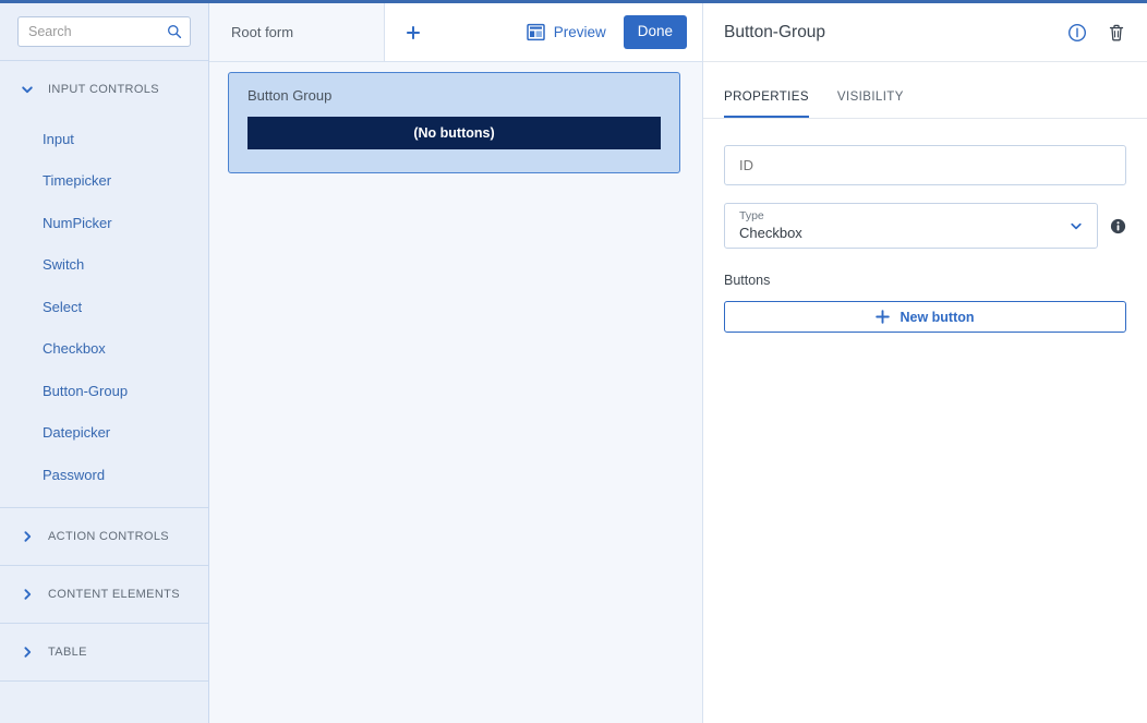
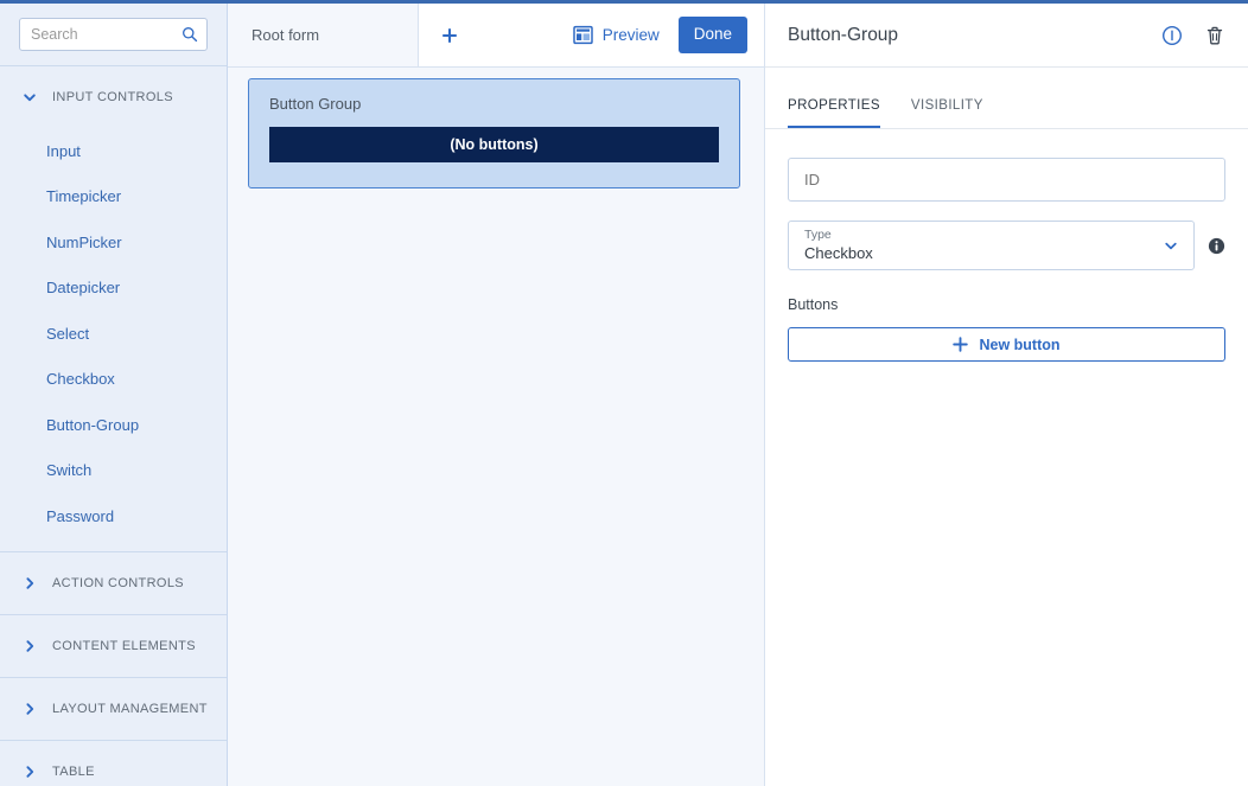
  Search
  INPUT CONTROLS
  Input
  Timepicker
  NumPicker
- Switch
+ Datepicker
  Select
  Checkbox
  Button-Group
- Datepicker
+ Switch
  Password
  ACTION CONTROLS
  CONTENT ELEMENTS
+ LAYOUT MANAGEMENT
  TABLE
  Root form
  Preview
  Done
  Button Group
  (No buttons)
  Button-Group
  PROPERTIES
  VISIBILITY
  ID
  Type
  Checkbox
  Buttons
  New button
